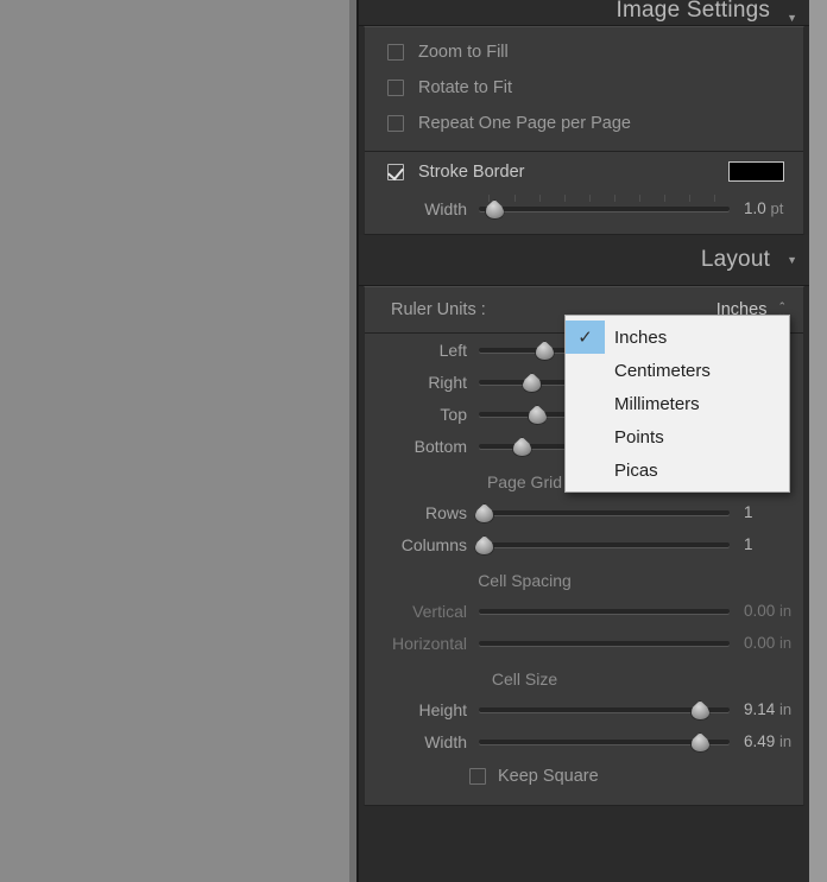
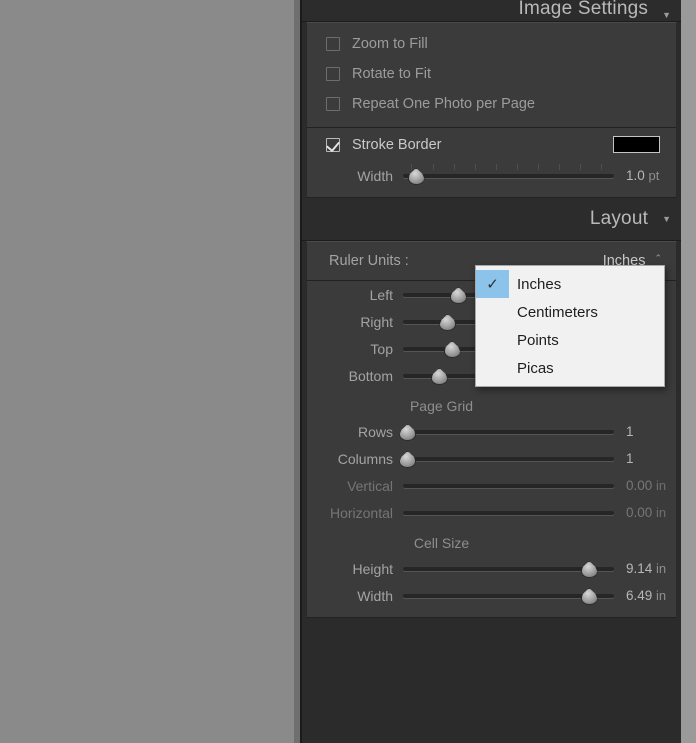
  Image Settings
  ▼
  Zoom to Fill
  Rotate to Fit
- Repeat One Page per Page
+ Repeat One Photo per Page
  Stroke Border
  Width
  1.0 pt
  Layout
  ▼
  Ruler Units :
  Inches
  ⌃
  ⌄
  Left
  Right
  Top
  Bottom
  Page Grid
  Rows
  1
  Columns
  1
- Cell Spacing
  Vertical
  0.00 in
  Horizontal
  0.00 in
  Cell Size
  Height
  9.14 in
  Width
  6.49 in
- Keep Square
  ✓
  Inches
  Centimeters
- Millimeters
  Points
  Picas
